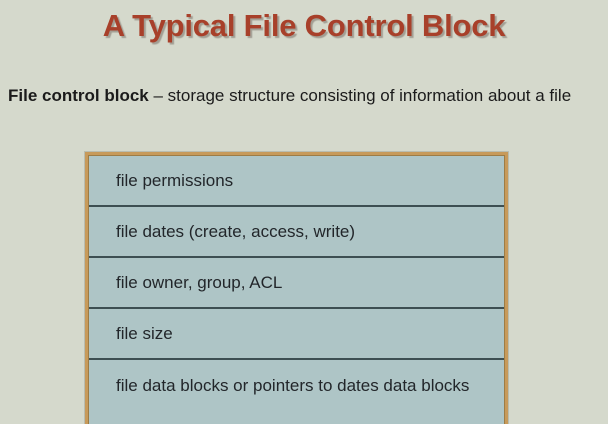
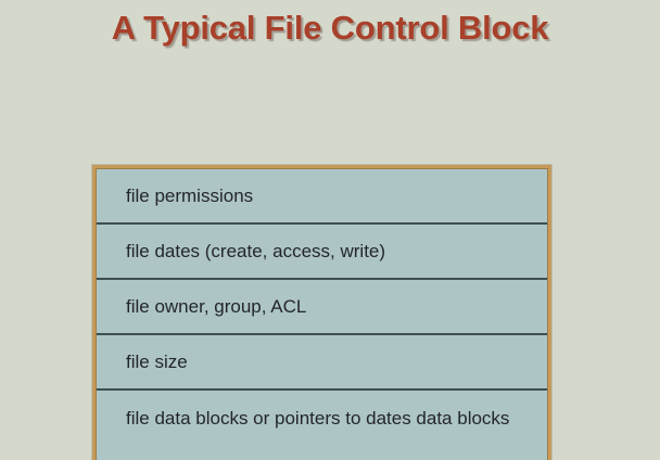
  A Typical File Control Block
- File control block – storage structure consisting of information about a file
  file permissions
  file dates (create, access, write)
  file owner, group, ACL
  file size
  file data blocks or pointers to dates data blocks
